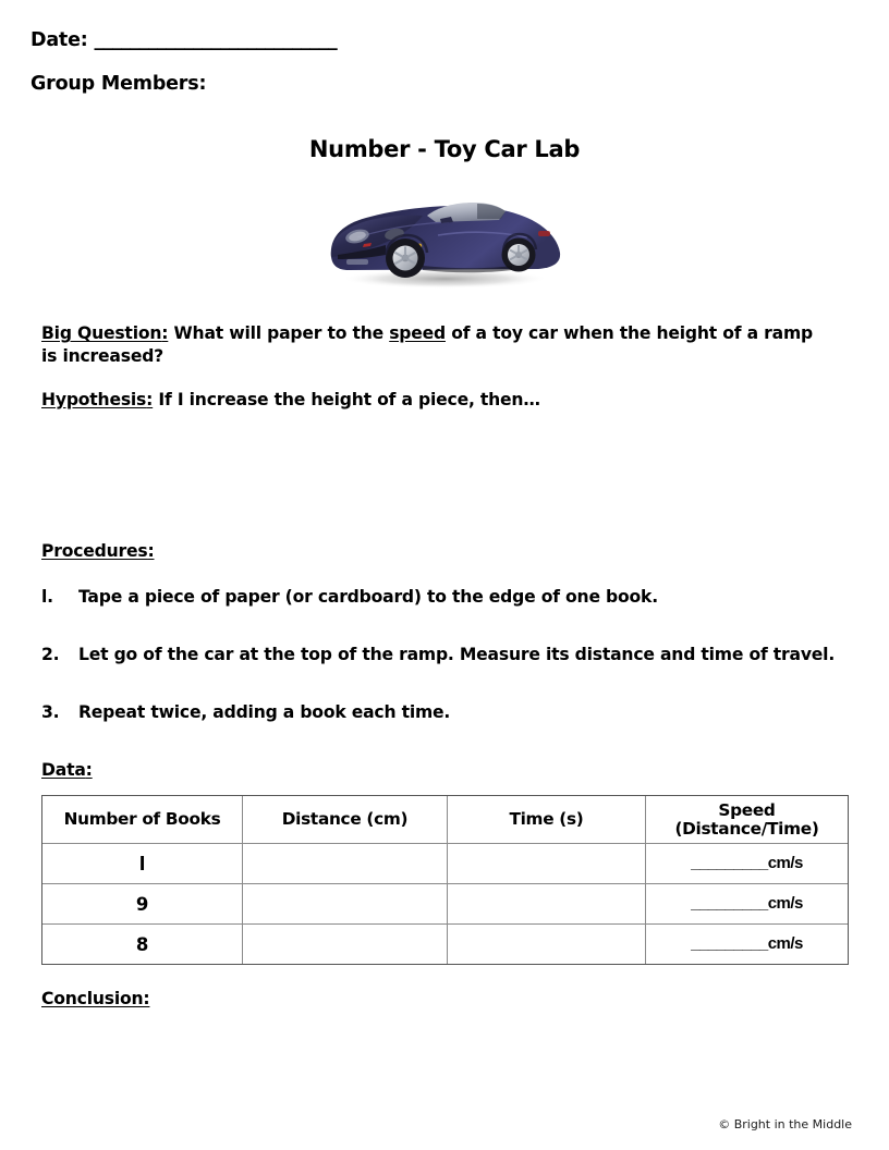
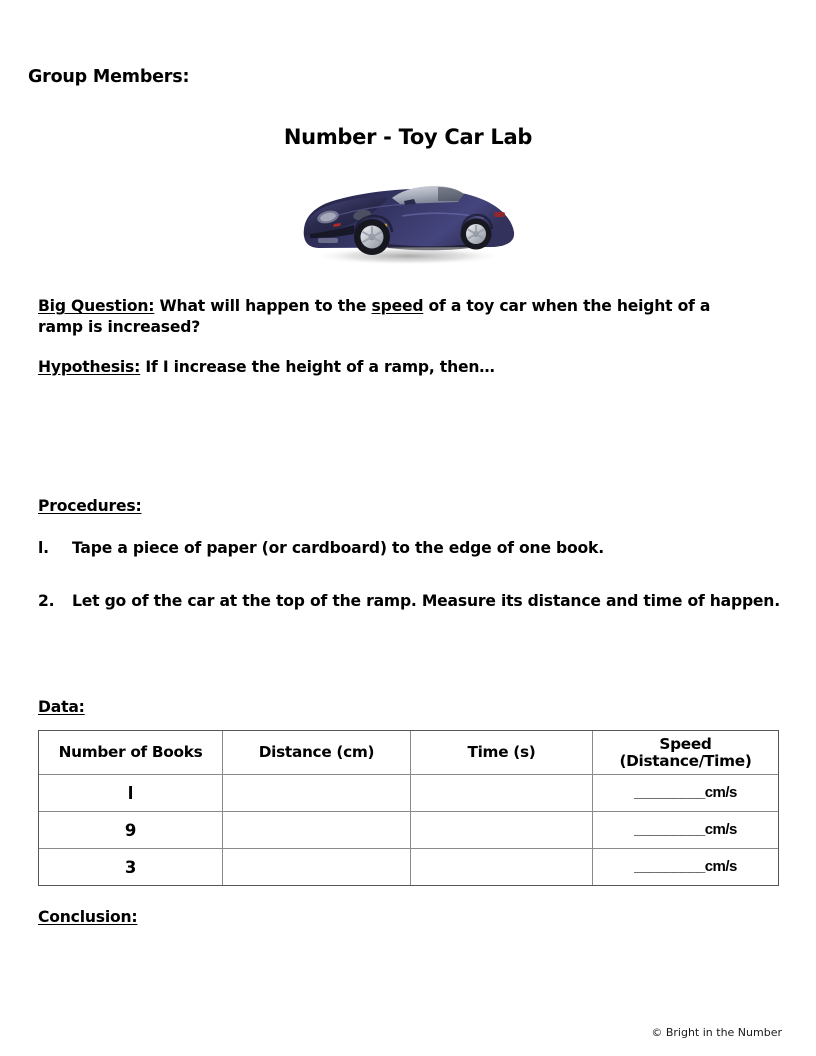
- Date: ___________________________
  Group Members:
  Number - Toy Car Lab
- Big Question: What will paper to the speed of a toy car when the height of a ramp is increased?
+ Big Question: What will happen to the speed of a toy car when the height of a ramp is increased?
- Hypothesis: If I increase the height of a piece, then…
+ Hypothesis: If I increase the height of a ramp, then…
  Procedures:
  l. Tape a piece of paper (or cardboard) to the edge of one book.
- 2. Let go of the car at the top of the ramp. Measure its distance and time of travel.
+ 2. Let go of the car at the top of the ramp. Measure its distance and time of happen.
- 3. Repeat twice, adding a book each time.
  Data:
  Number of Books	Distance (cm)	Time (s)	Speed (Distance/Time)
  l			_________cm/s
  9			_________cm/s
- 8			_________cm/s
+ 3			_________cm/s
  Conclusion:
- © Bright in the Middle
+ © Bright in the Number
